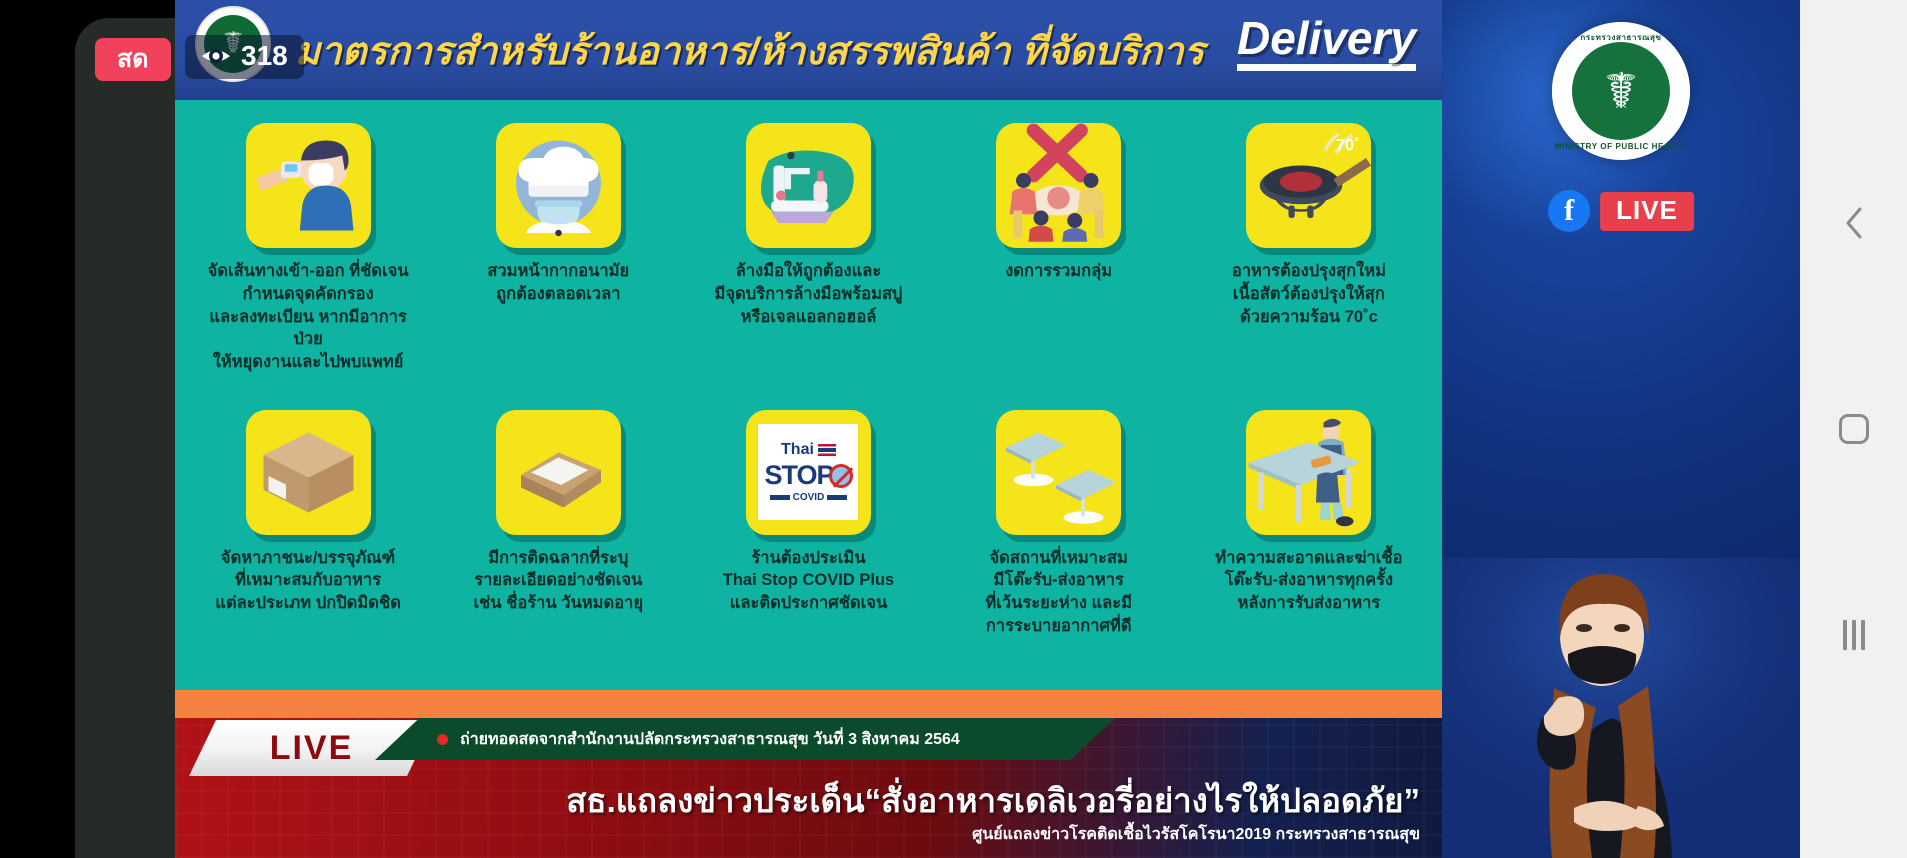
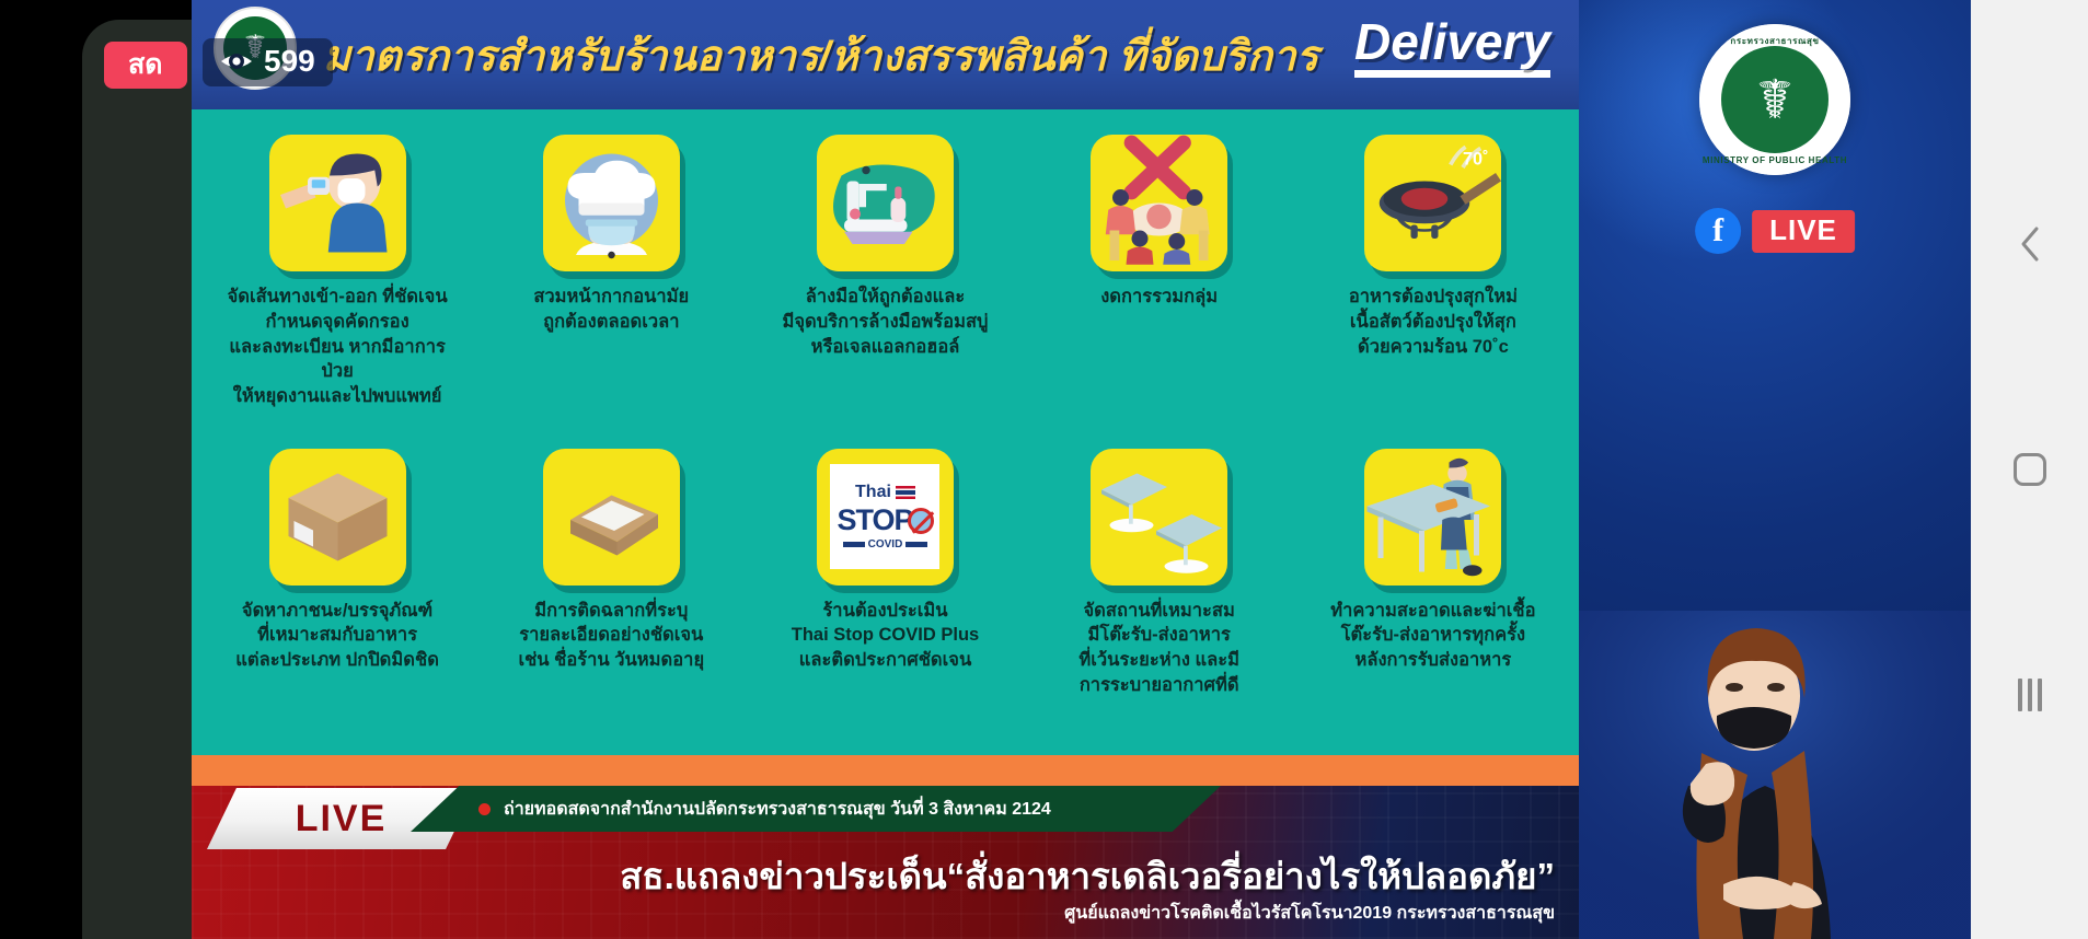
  ☤
  มาตรการสำหรับร้านอาหาร/ห้างสรรพสินค้า ที่จัดบริการ
  Delivery
  จัดเส้นทางเข้า-ออก ที่ชัดเจน
  กำหนดจุดคัดกรอง
  และลงทะเบียน หากมีอาการป่วย
  ให้หยุดงานและไปพบแพทย์
  สวมหน้ากากอนามัย
  ถูกต้องตลอดเวลา
  ล้างมือให้ถูกต้องและ
  มีจุดบริการล้างมือพร้อมสบู่
  หรือเจลแอลกอฮอล์
  งดการรวมกลุ่ม
  70˚
  อาหารต้องปรุงสุกใหม่
  เนื้อสัตว์ต้องปรุงให้สุก
  ด้วยความร้อน 70˚c
  จัดหาภาชนะ/บรรจุภัณฑ์
  ที่เหมาะสมกับอาหาร
  แต่ละประเภท ปกปิดมิดชิด
  มีการติดฉลากที่ระบุ
  รายละเอียดอย่างชัดเจน
  เช่น ชื่อร้าน วันหมดอายุ
  Thai
  STOP
  COVID
  ร้านต้องประเมิน
  Thai Stop COVID Plus
  และติดประกาศชัดเจน
  จัดสถานที่เหมาะสม
  มีโต๊ะรับ-ส่งอาหาร
  ที่เว้นระยะห่าง และมี
  การระบายอากาศที่ดี
  ทำความสะอาดและฆ่าเชื้อ
  โต๊ะรับ-ส่งอาหารทุกครั้ง
  หลังการรับส่งอาหาร
  LIVE
- ถ่ายทอดสดจากสำนักงานปลัดกระทรวงสาธารณสุข วันที่ 3 สิงหาคม 2564
+ ถ่ายทอดสดจากสำนักงานปลัดกระทรวงสาธารณสุข วันที่ 3 สิงหาคม 2124
  สธ.แถลงข่าวประเด็น“สั่งอาหารเดลิเวอรี่อย่างไรให้ปลอดภัย”
  ศูนย์แถลงข่าวโรคติดเชื้อไวรัสโคโรนา2019 กระทรวงสาธารณสุข
  กระทรวงสาธารณสุข
  ☤
  MINISTRY OF PUBLIC HEALTH
  f
  LIVE
  สด
- 318
+ 599
